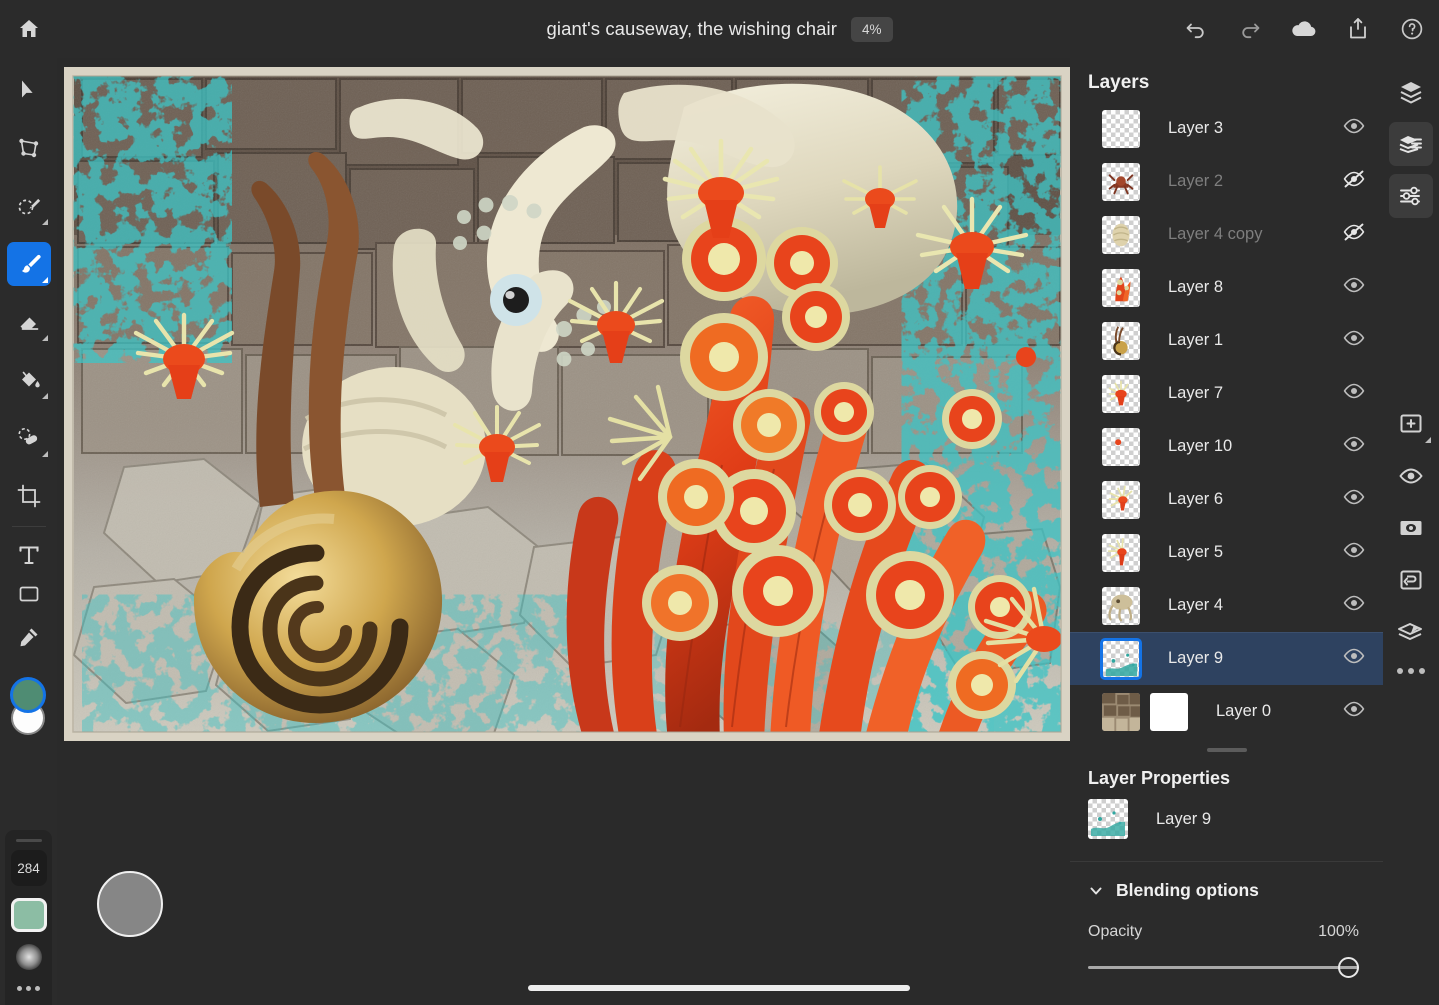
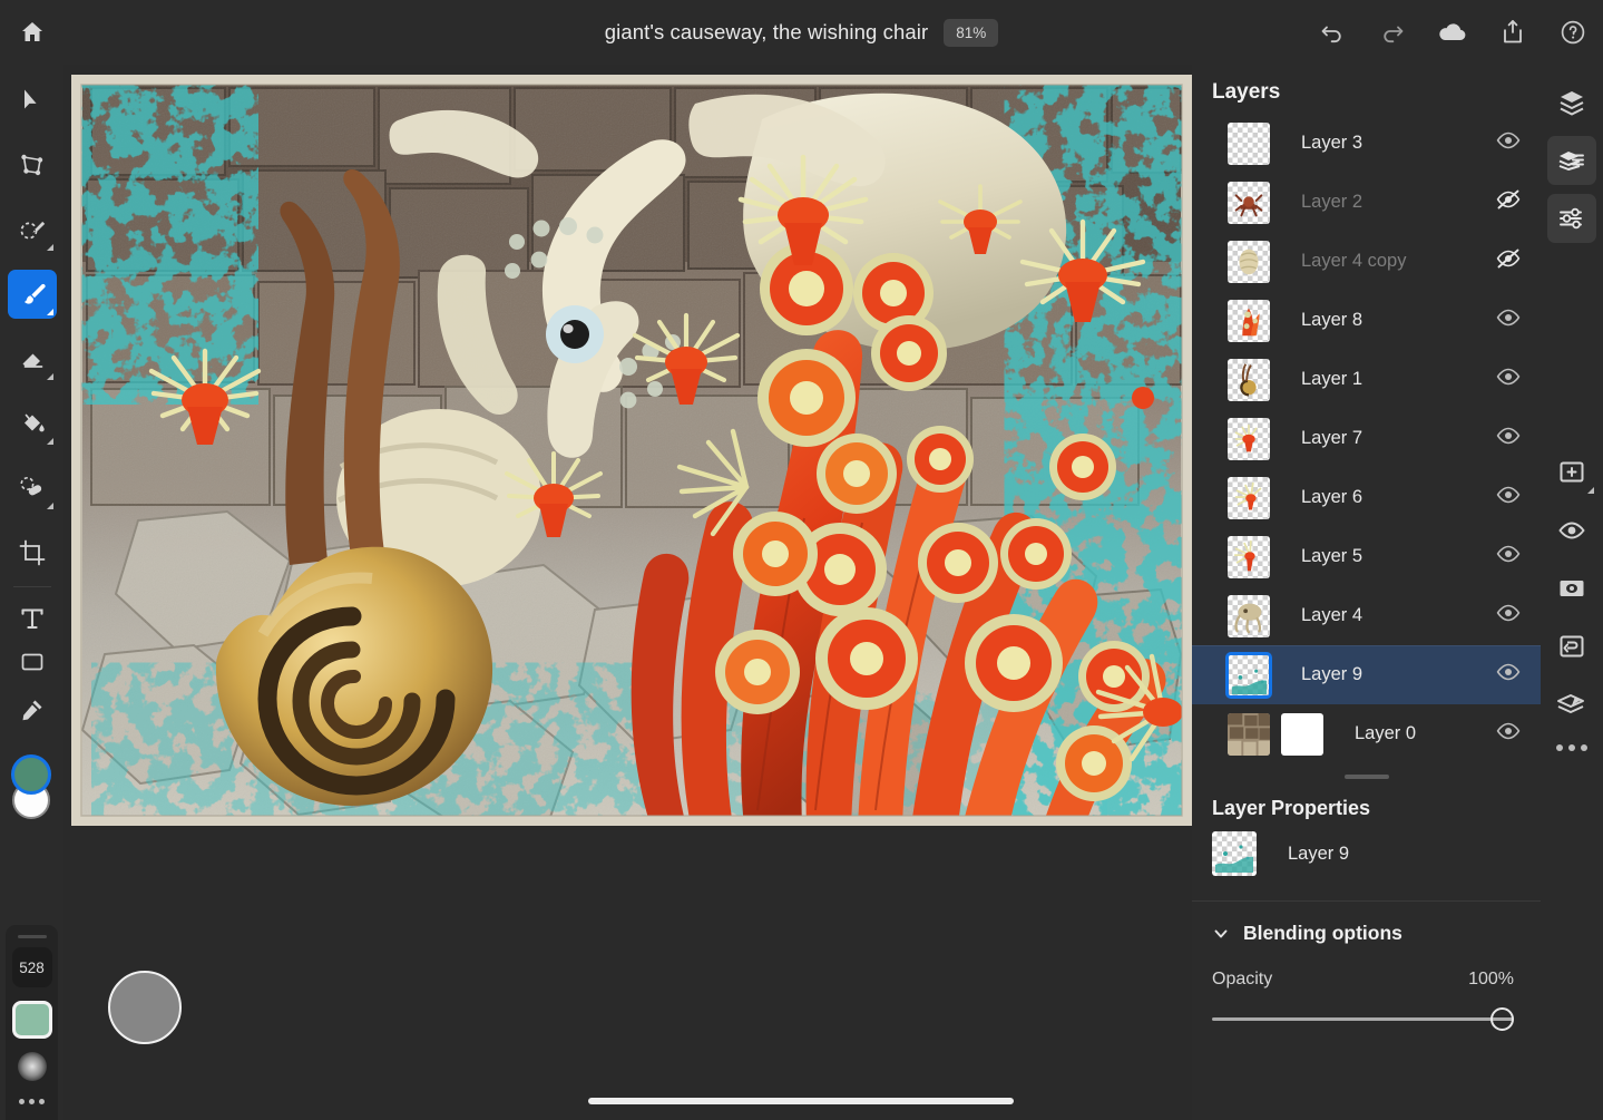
  giant's causeway, the wishing chair
- 4%
+ 81%
- 284
+ 528
  Layers
  Layer 3
  Layer 2
  Layer 4 copy
  Layer 8
  Layer 1
  Layer 7
- Layer 10
  Layer 6
  Layer 5
  Layer 4
  Layer 9
  Layer 0
  Layer Properties
  Layer 9
  Blending options
  Opacity
  100%
